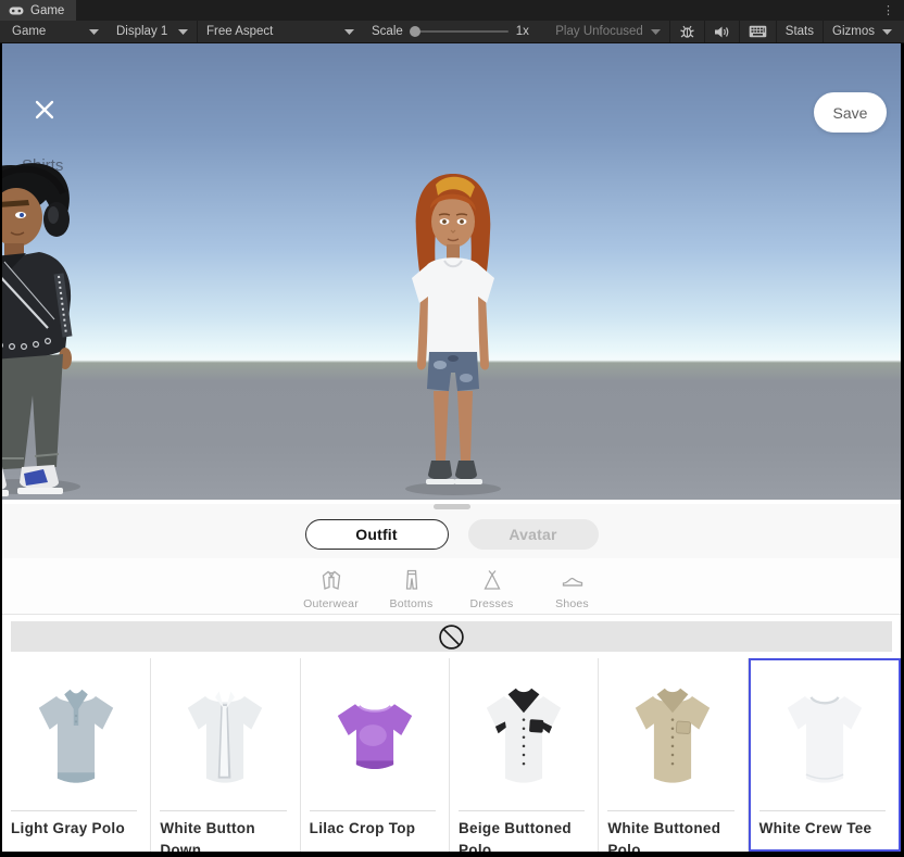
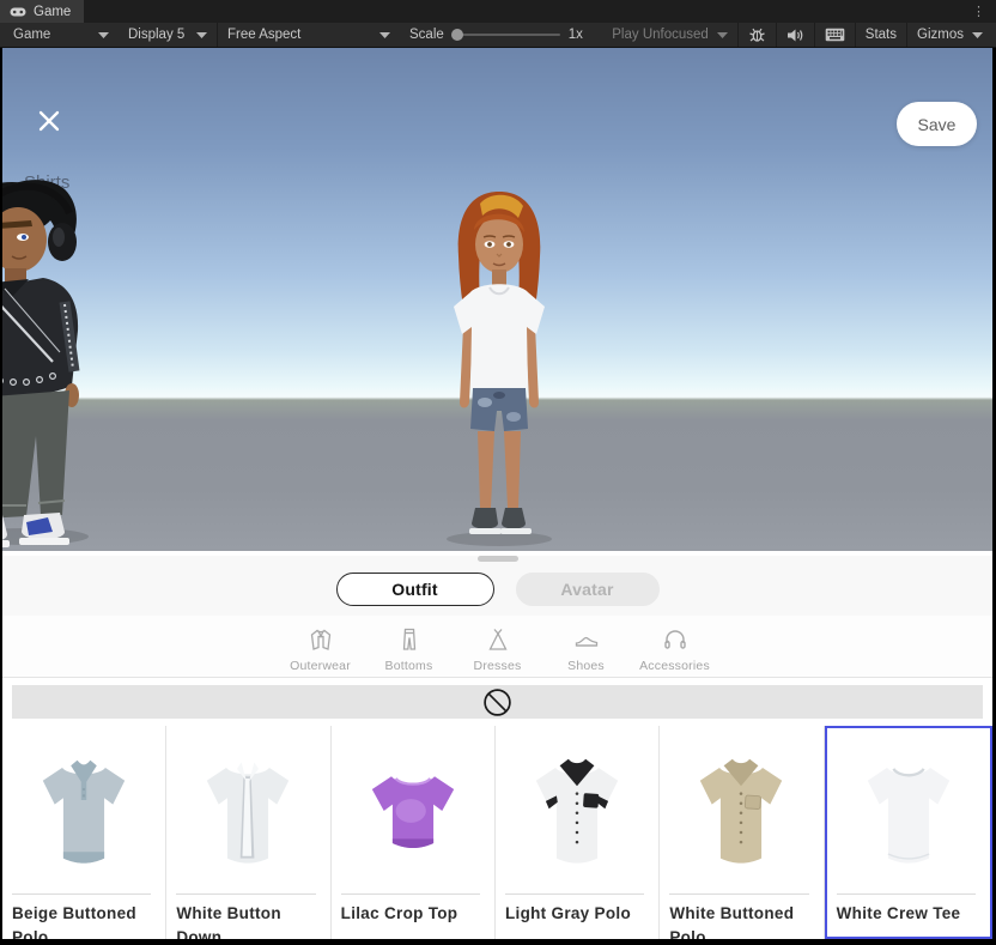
  Game
  ⋮
  Game
- Display 1
+ Display 5
  Free Aspect
  Scale
  1x
  Play Unfocused
  Stats
  Gizmos
  Save
  Outfit
  Avatar
  Outerwear
  Bottoms
  Dresses
  Shoes
+ Accessories
- Light Gray Polo
+ Beige Buttoned Polo
  White Button Down
  Lilac Crop Top
- Beige Buttoned Polo
+ Light Gray Polo
  White Buttoned Polo
  White Crew Tee
